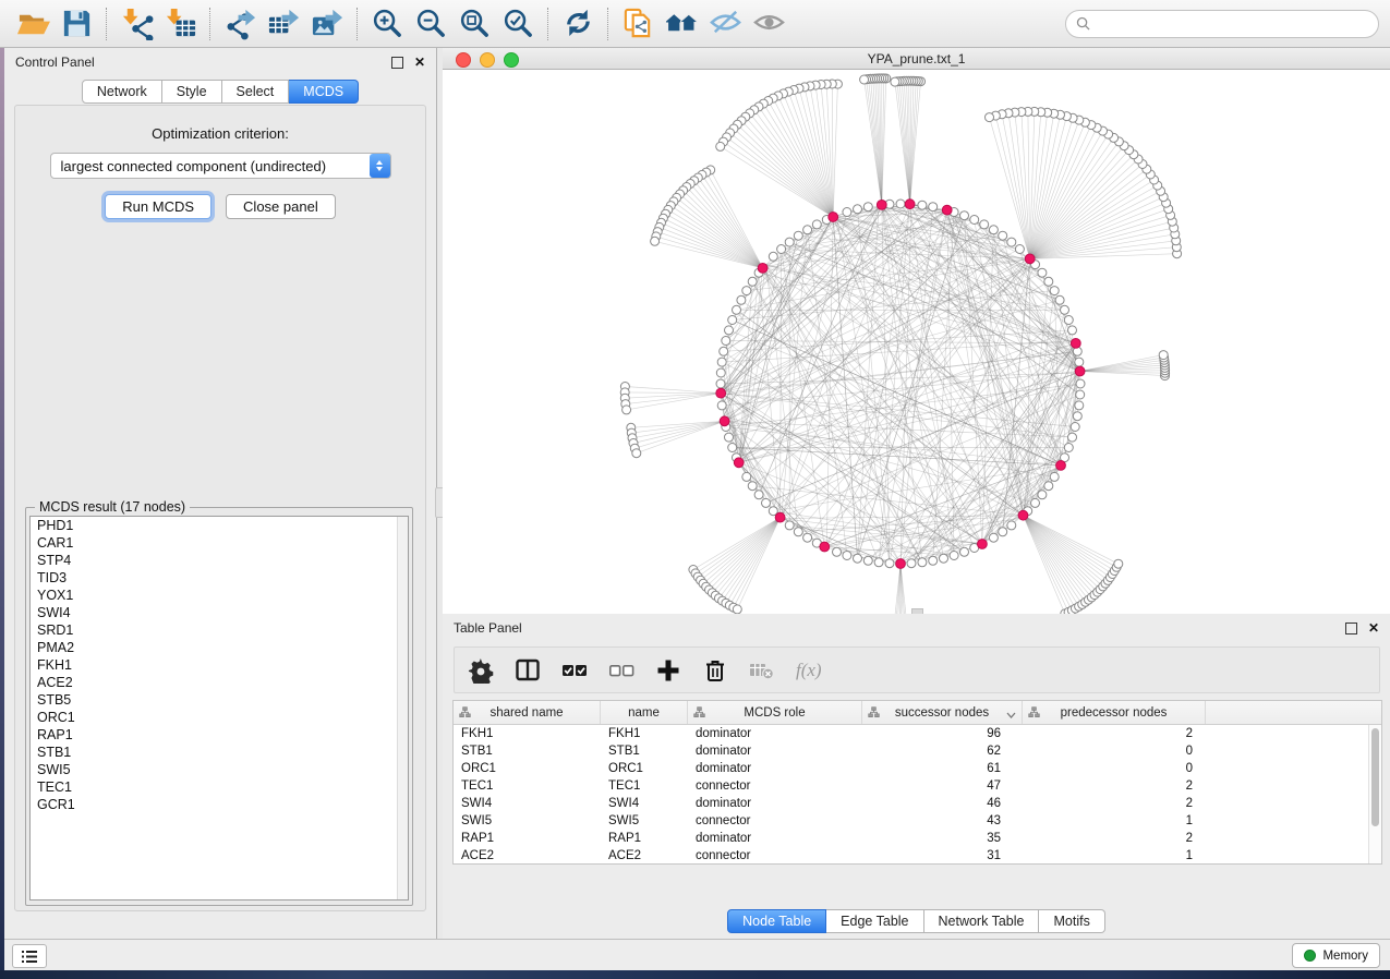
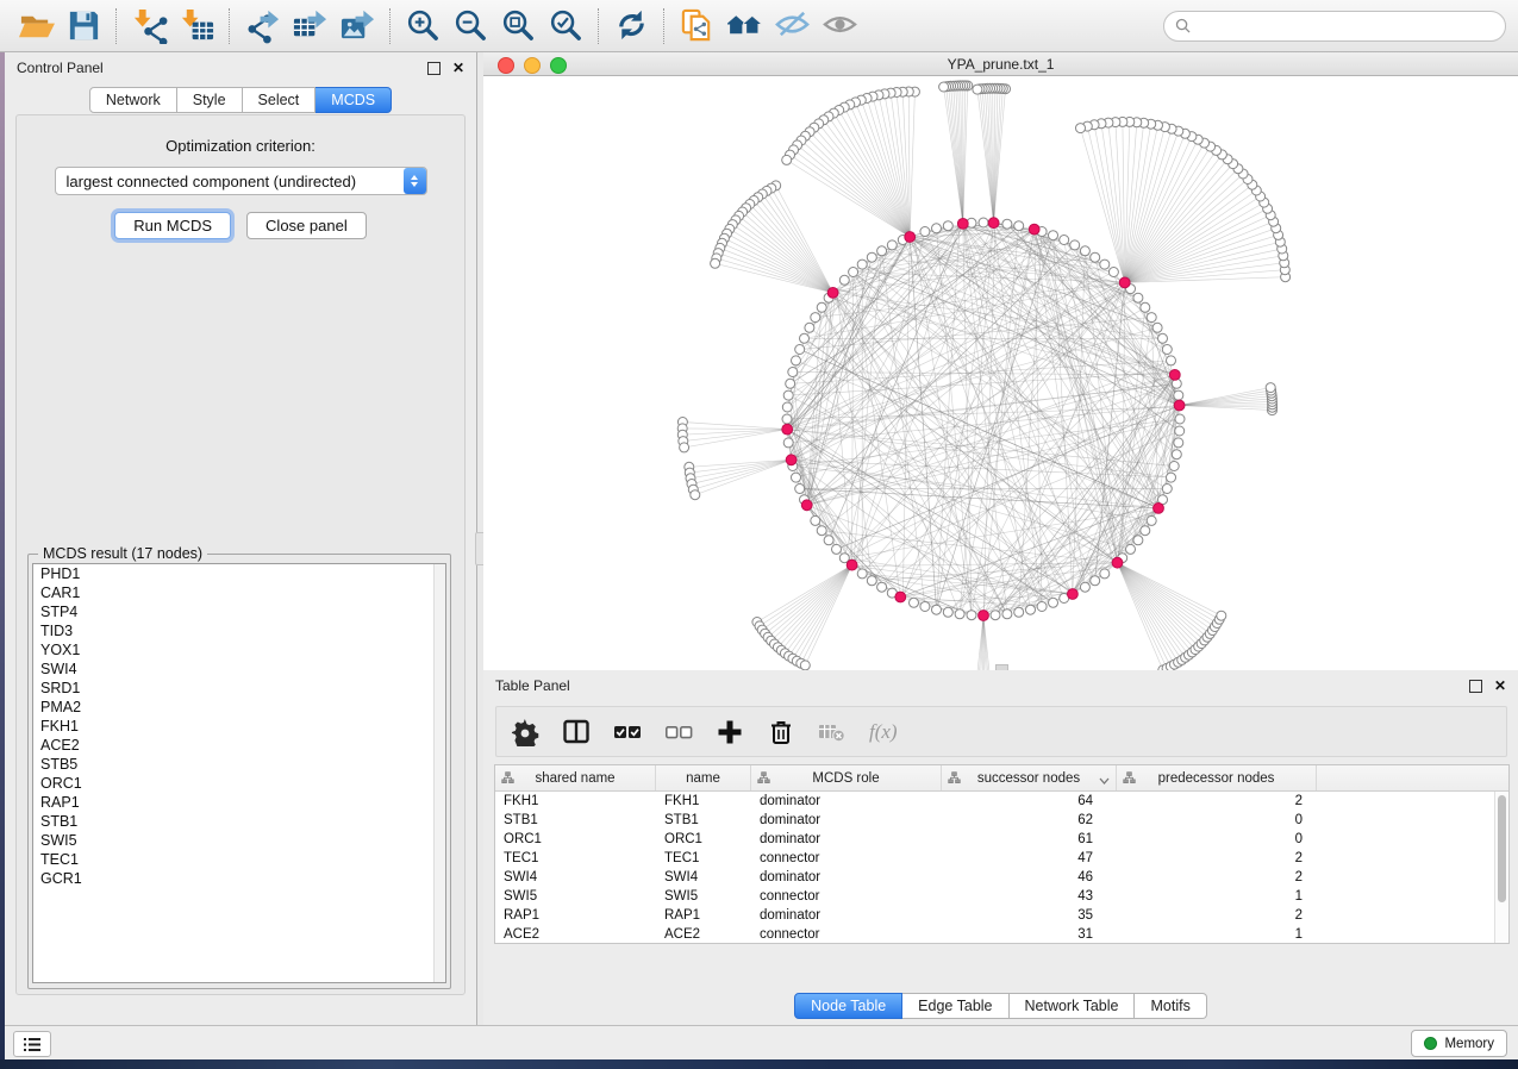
  Control Panel
  ✕
  Network
  Style
  Select
  MCDS
  Optimization criterion:
  largest connected component (undirected)
  Run MCDS
  Close panel
  MCDS result (17 nodes)
  PHD1
  CAR1
  STP4
  TID3
  YOX1
  SWI4
  SRD1
  PMA2
  FKH1
  ACE2
  STB5
  ORC1
  RAP1
  STB1
  SWI5
  TEC1
  GCR1
  YPA_prune.txt_1
  Table Panel
  ✕
  f(x)
  shared name
  name
  MCDS role
  successor nodes
  predecessor nodes
  FKH1
  FKH1
  dominator
- 96
+ 64
  2
  STB1
  STB1
  dominator
  62
  0
  ORC1
  ORC1
  dominator
  61
  0
  TEC1
  TEC1
  connector
  47
  2
  SWI4
  SWI4
  dominator
  46
  2
  SWI5
  SWI5
  connector
  43
  1
  RAP1
  RAP1
  dominator
  35
  2
  ACE2
  ACE2
  connector
  31
  1
  Node Table
  Edge Table
  Network Table
  Motifs
  Memory
